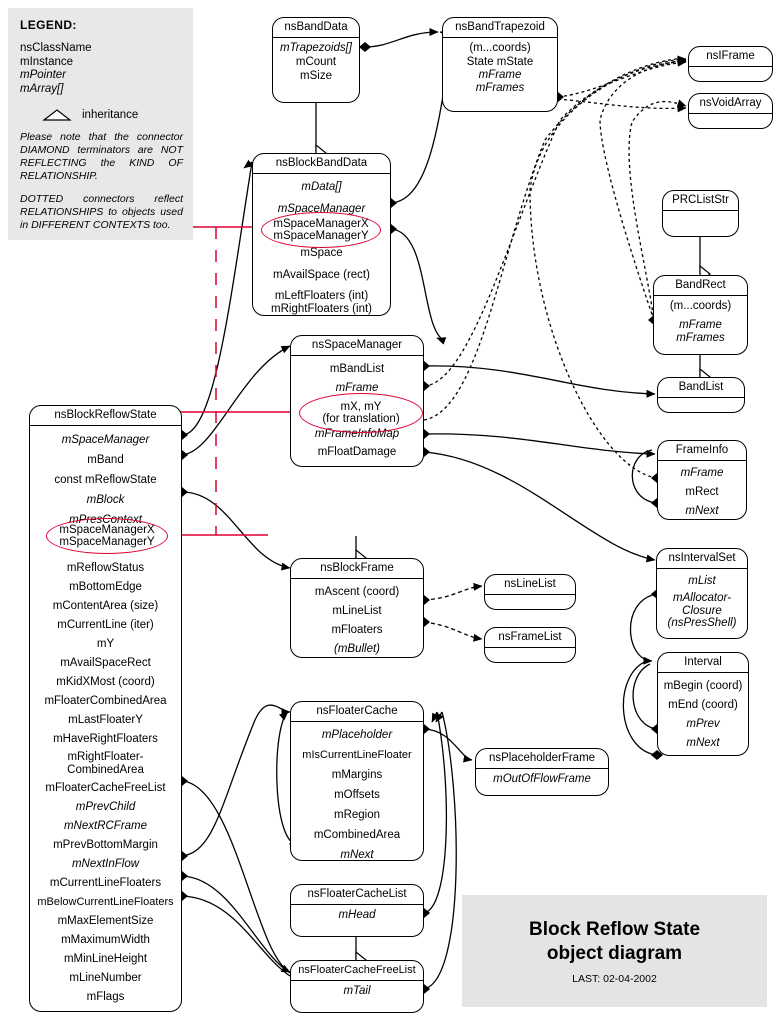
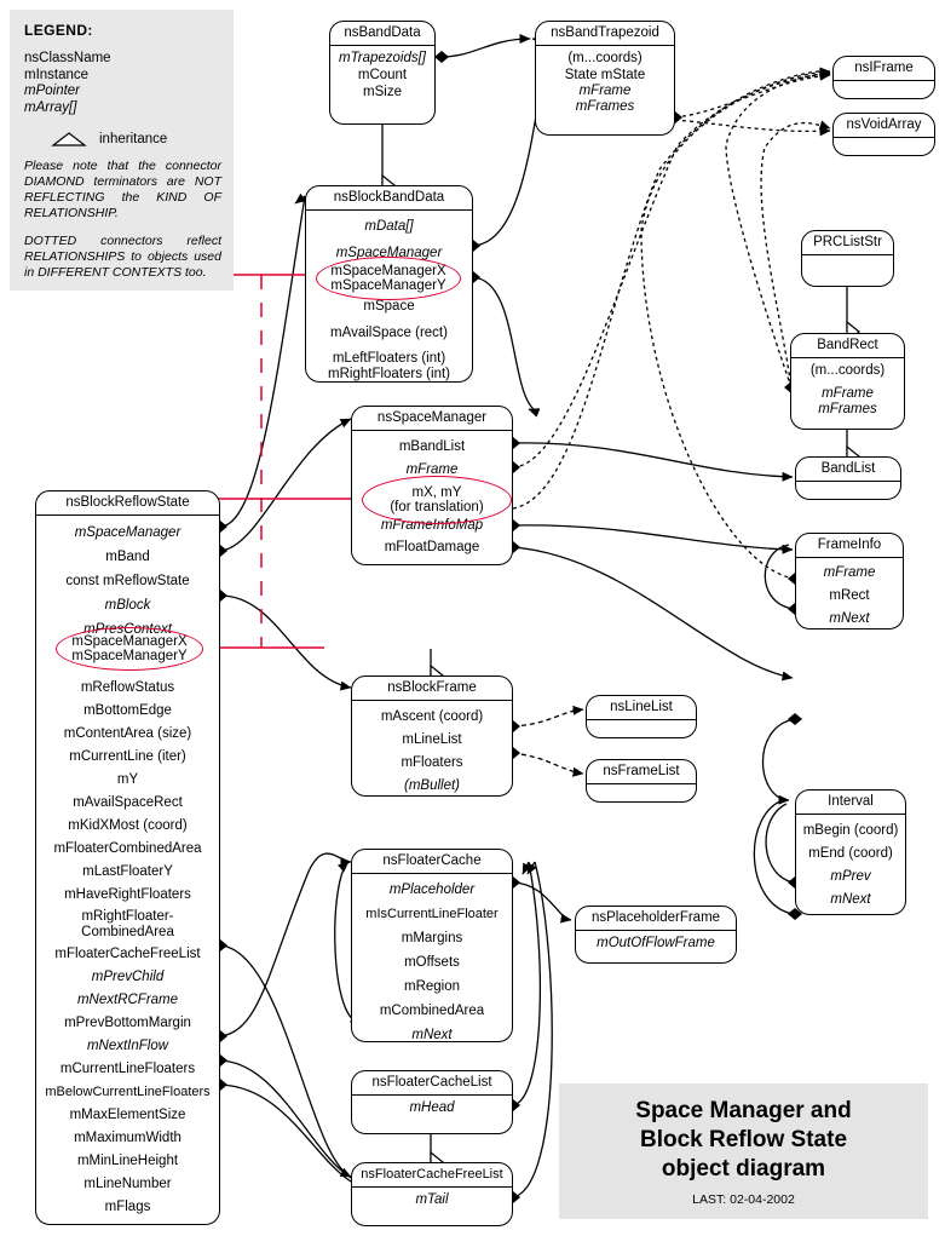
  LEGEND:
  nsClassName
  mInstance
  mPointer
  mArray[]
  inheritance
  Please note that the connector DIAMOND terminators are NOT REFLECTING the KIND OF RELATIONSHIP.
  DOTTED connectors reflect RELATIONSHIPS to objects used in DIFFERENT CONTEXTS too.
  nsBandData
  mTrapezoids[]
  mCount
  mSize
  nsBandTrapezoid
  (m...coords)
  State mState
  mFrame
  mFrames
  nsIFrame
  nsVoidArray
  nsBlockBandData
  mData[]
  mSpaceManager
  mSpace
  mAvailSpace (rect)
  mLeftFloaters (int)
  mRightFloaters (int)
  PRCListStr
  BandRect
  (m...coords)
  mFrame
  mFrames
  BandList
  nsSpaceManager
  mBandList
  mFrame
  mFrameInfoMap
  mFloatDamage
  FrameInfo
  mFrame
  mRect
  mNext
  nsBlockReflowState
  mSpaceManager
  mBand
  const mReflowState
  mBlock
  mPresContext
  mReflowStatus
  mBottomEdge
  mContentArea (size)
  mCurrentLine (iter)
  mY
  mAvailSpaceRect
  mKidXMost (coord)
  mFloaterCombinedArea
  mLastFloaterY
  mHaveRightFloaters
  mRightFloater-
  CombinedArea
  mFloaterCacheFreeList
  mPrevChild
  mNextRCFrame
  mPrevBottomMargin
  mNextInFlow
  mCurrentLineFloaters
  mBelowCurrentLineFloaters
  mMaxElementSize
  mMaximumWidth
  mMinLineHeight
  mLineNumber
  mFlags
  nsBlockFrame
  mAscent (coord)
  mLineList
  mFloaters
  (mBullet)
  nsLineList
  nsFrameList
- nsIntervalSet
- mList
- mAllocator-
- Closure
- (nsPresShell)
  Interval
  mBegin (coord)
  mEnd (coord)
  mPrev
  mNext
  nsFloaterCache
  mPlaceholder
  mIsCurrentLineFloater
  mMargins
  mOffsets
  mRegion
  mCombinedArea
  mNext
  nsPlaceholderFrame
  mOutOfFlowFrame
  nsFloaterCacheList
  mHead
  nsFloaterCacheFreeList
  mTail
  mSpaceManagerX
  mSpaceManagerY
  mX, mY
  (for translation)
  mSpaceManagerX
  mSpaceManagerY
+ Space Manager and
  Block Reflow State
  object diagram
  LAST: 02-04-2002
